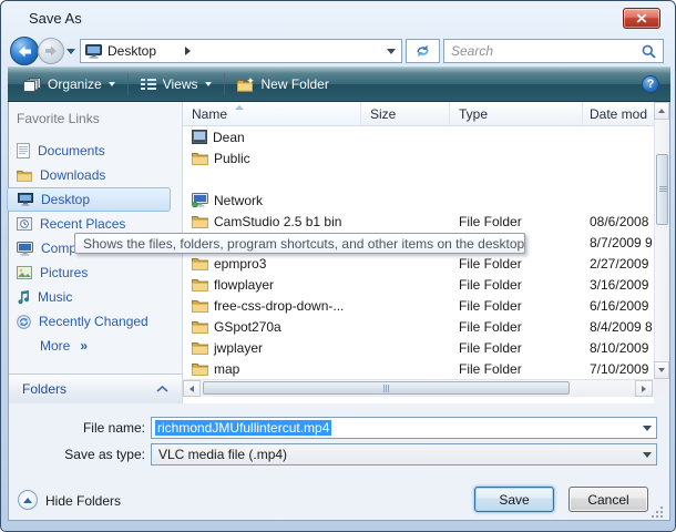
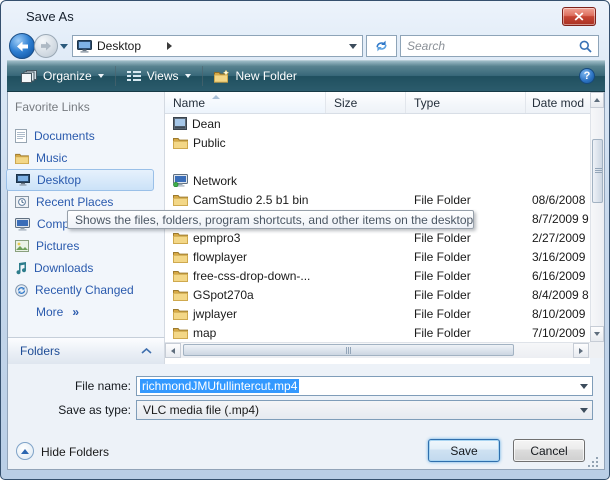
  Save As
  Desktop
  Search
  Organize
  Views
  New Folder
  Favorite Links
  Documents
- Downloads
+ Music
  Desktop
  Recent Places
  Pictures
- Music
+ Downloads
  Recently Changed
  More
  »
  Folders
  Name
  Size
  Type
  Date mod
  Dean
  Public
  Network
  CamStudio 2.5 b1 bin
  File Folder
  08/6/2008
  8/7/2009 9
  epmpro3
  File Folder
  2/27/2009
  flowplayer
  File Folder
  3/16/2009
  free-css-drop-down-...
  File Folder
  6/16/2009
  GSpot270a
  File Folder
  8/4/2009 8
  jwplayer
  File Folder
  8/10/2009
  map
  File Folder
  7/10/2009
  Shows the files, folders, program shortcuts, and other items on the desktop
  File name:
  richmondJMUfullintercut.mp4
  Save as type:
  VLC media file (.mp4)
  Hide Folders
  Save
  Cancel
